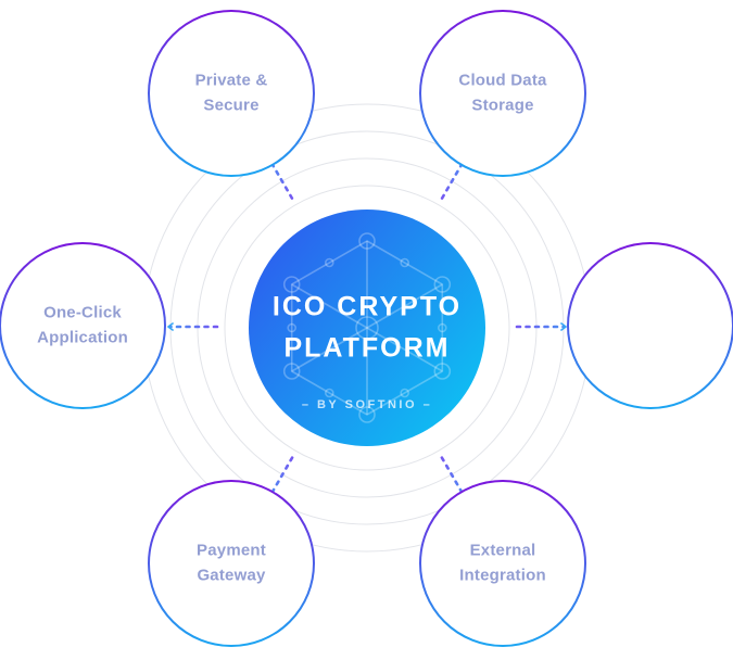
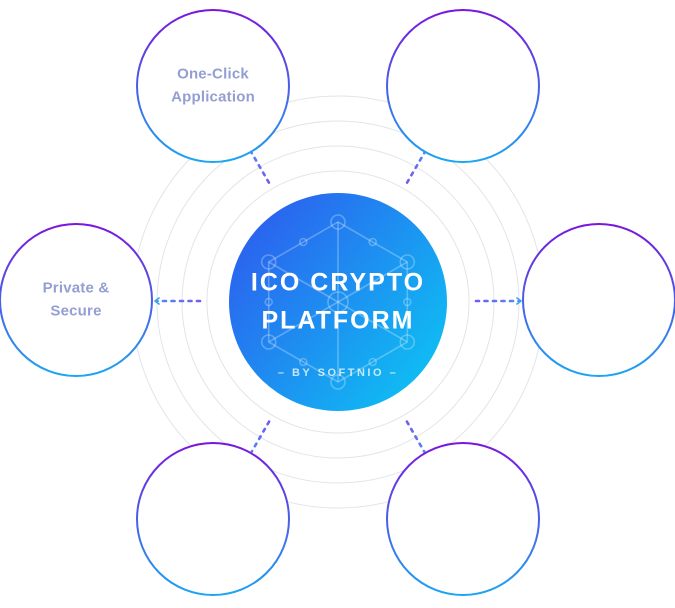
  ICO CRYPTO
  PLATFORM
  – BY SOFTNIO –
- Private & Secure
+ One-Click Application
- Cloud Data Storage
- One-Click Application
+ Private & Secure
- Payment Gateway
- External Integration
